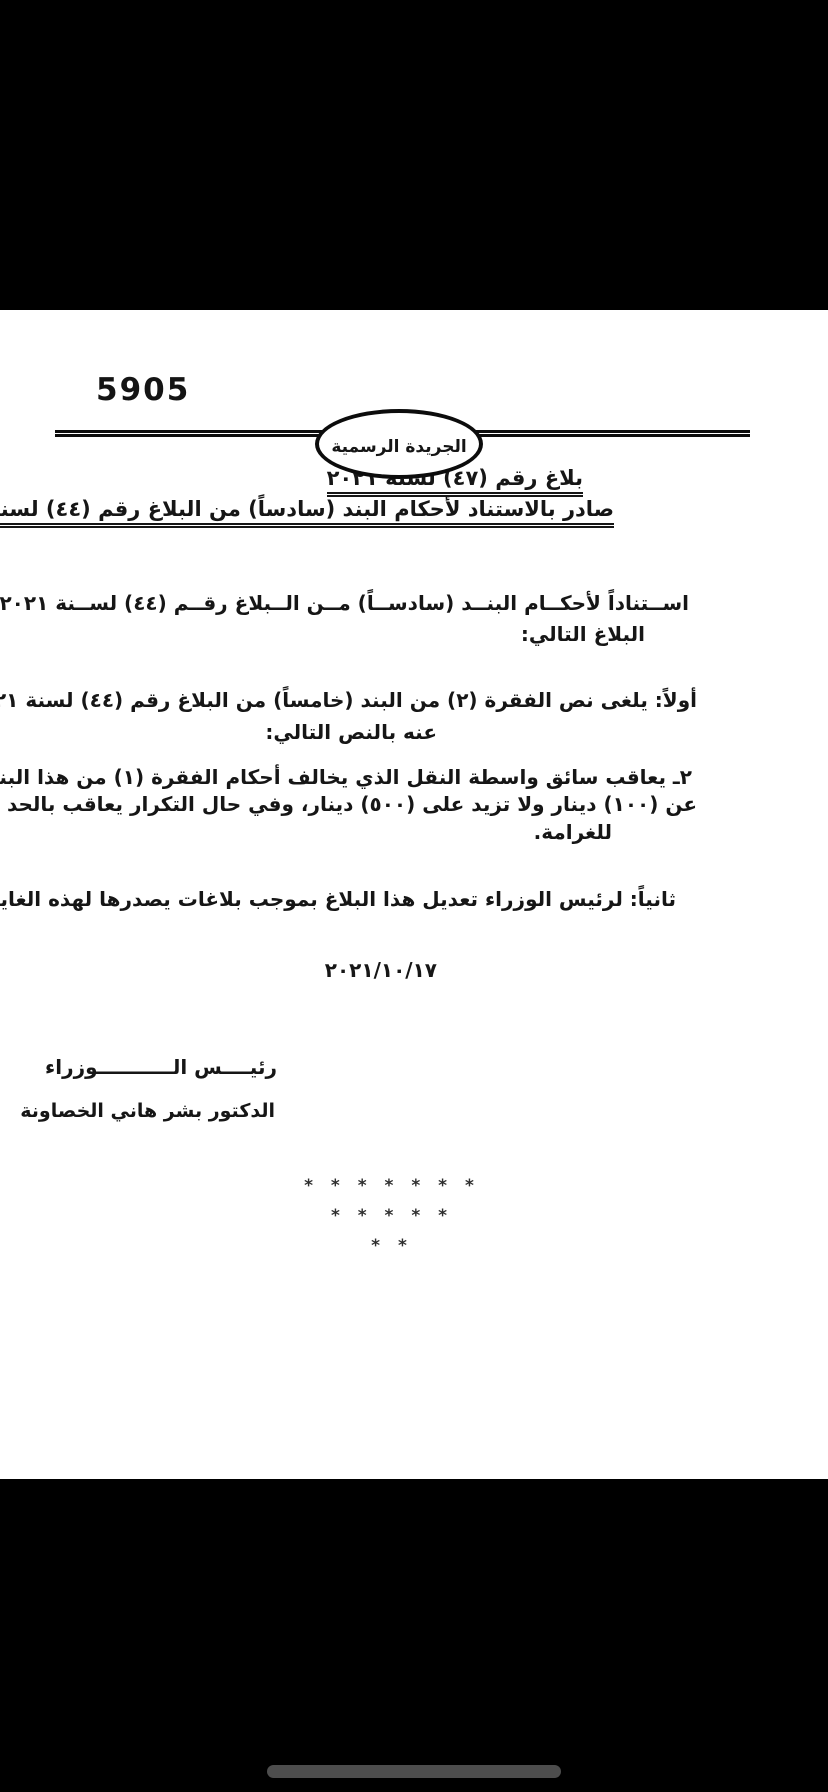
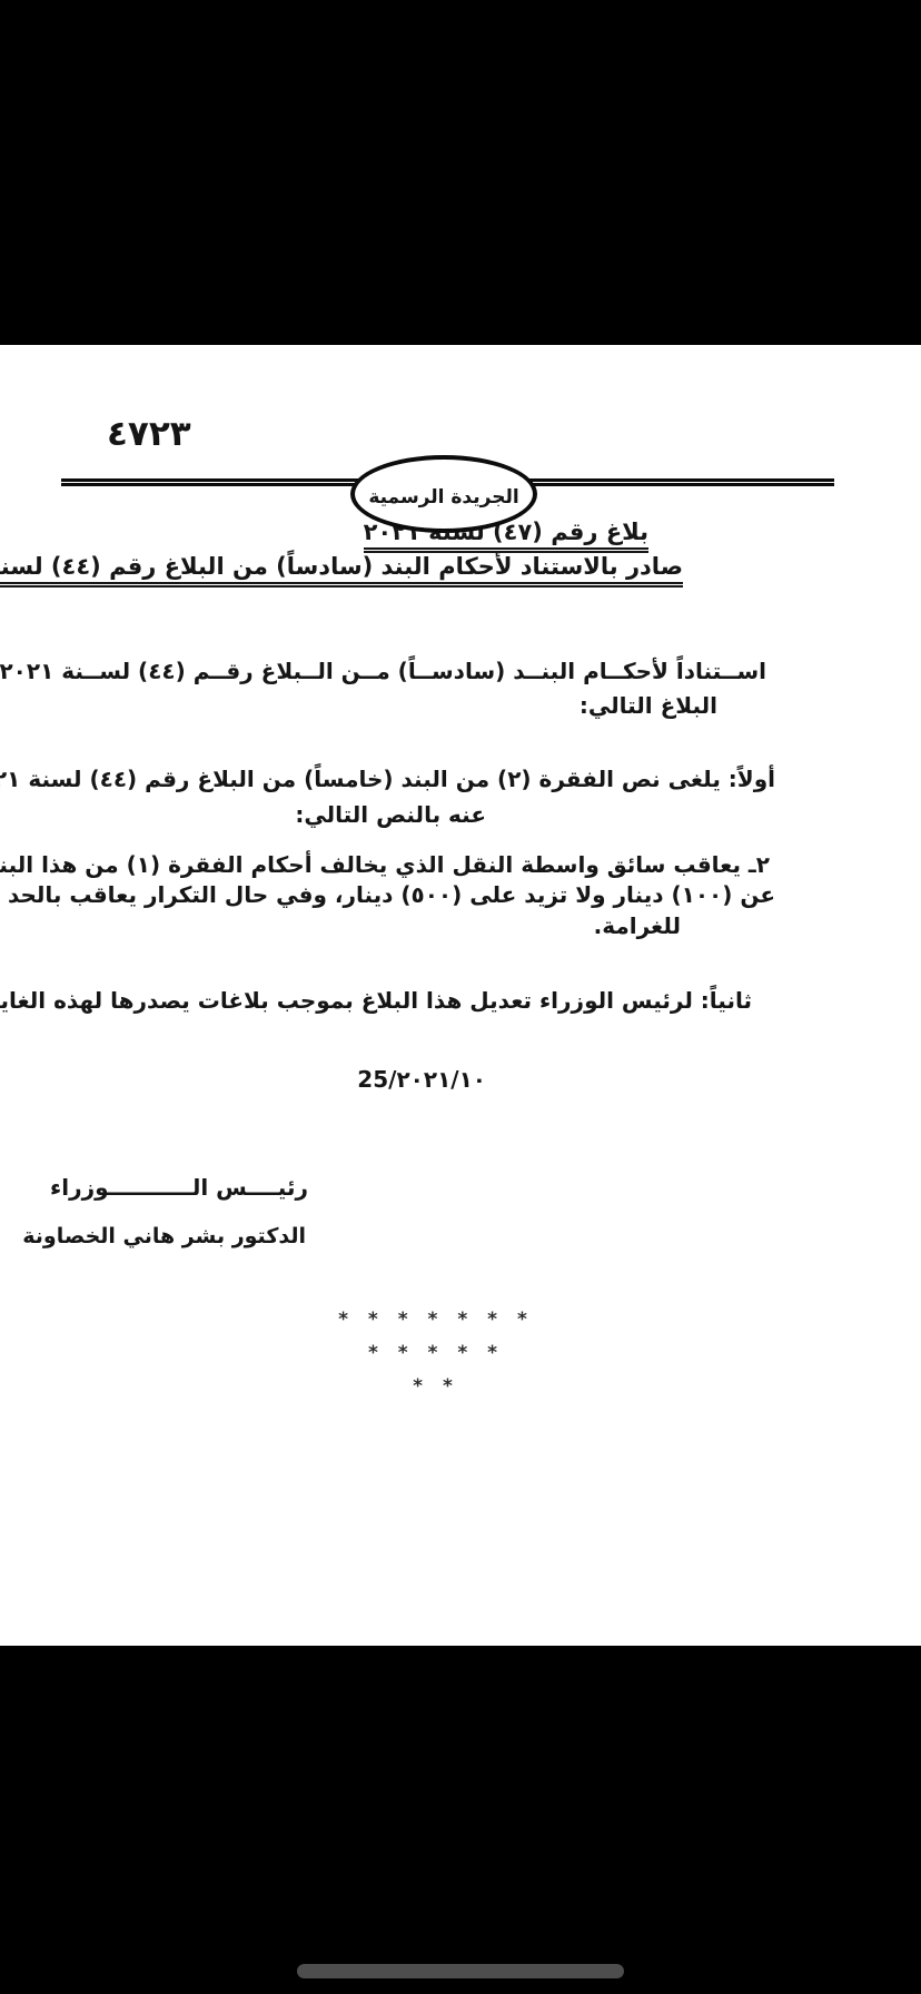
- 5905
+ ٤٧٢٣
  الجريدة الرسمية
  بلاغ رقم (٤٧) ل ٢٠٢١
  صادر بالاستناد لأحكام البند (سادساً) من البلاغ رقم (٤٤) لسن
  اســتناداً لأحكــام البنــد (سادســاً) مــن الــبلاغ رقــم (٤٤) لســنة ٢٠٢١
  البلاغ التالي:
  أولاً: يلغى نص الفقرة (٢) من البند (خامساً) من البلاغ رقم (٤٤) لسنة ٢١
  عنه بالنص التالي:
  ٢ـ يعاقب سائق واسطة النقل الذي يخالف أحكام الفقرة (١) من هذا البن
  عن (١٠٠) دينار ولا تزيد على (٥٠٠) دينار، وفي حال التكرار يعاقب بالحد
  للغرامة.
  ثانياً: لرئيس الوزراء تعديل هذا البلاغ بموجب بلاغات يصدرها لهذه الغاي
- ٢٠٢١/١٠/١٧
+ ٢٠٢١/١٠/25
  رئيــــس الـــــــــــوزراء
  الدكتور بشر هاني الخصاونة
  * * * * * * *
  * * * * *
  * *
